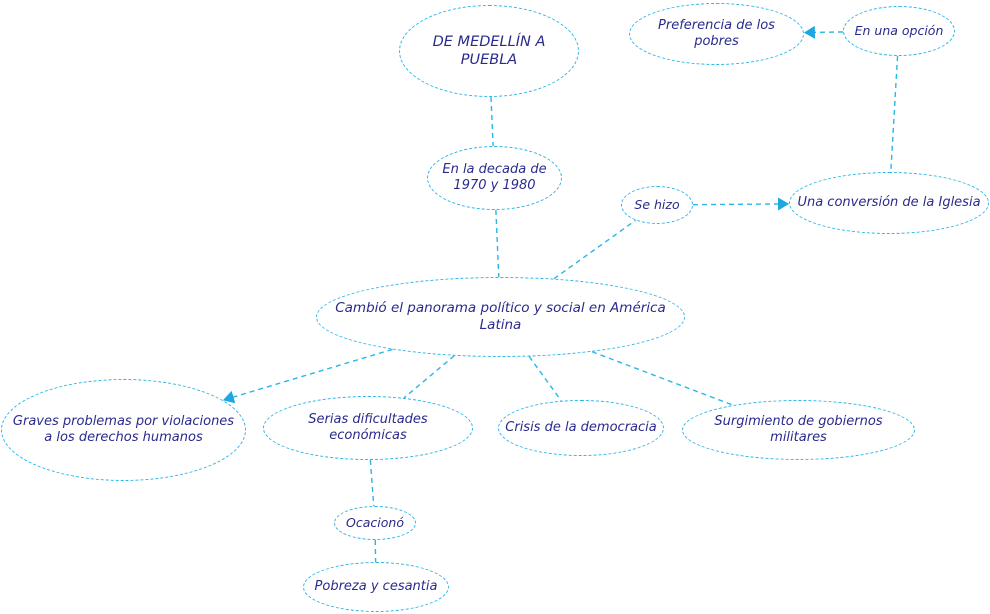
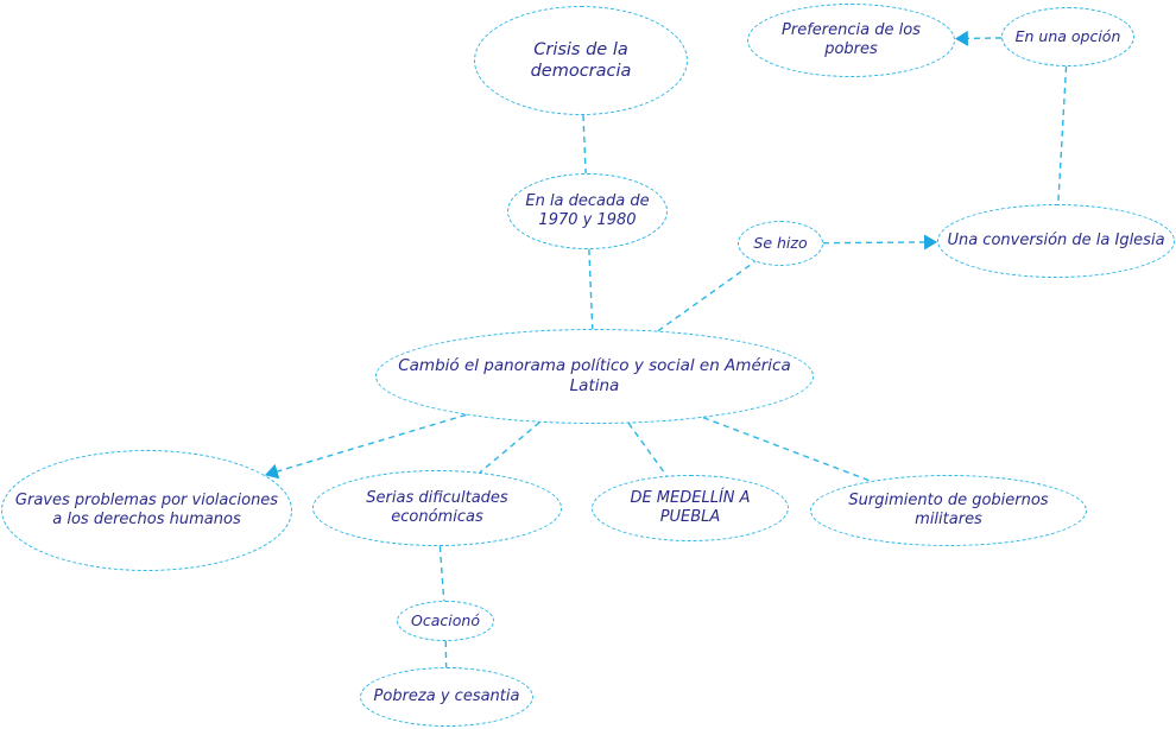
- DE MEDELLÍN A PUEBLA
+ Crisis de la democracia
  Preferencia de los pobres
  En una opción
  En la decada de
  1970 y 1980
  Se hizo
  Una conversión de la Iglesia
  Cambió el panorama político y social en América Latina
  Graves problemas por violaciones
  a los derechos humanos
  Serias dificultades económicas
- Crisis de la democracia
+ DE MEDELLÍN A PUEBLA
  Surgimiento de gobiernos militares
  Ocacionó
  Pobreza y cesantia
